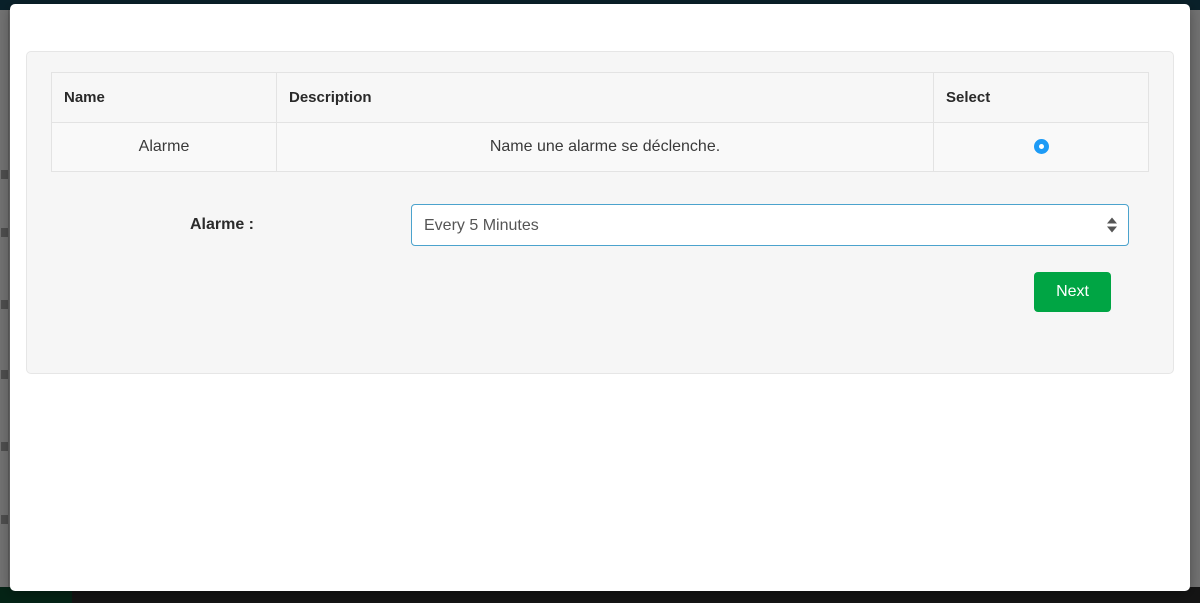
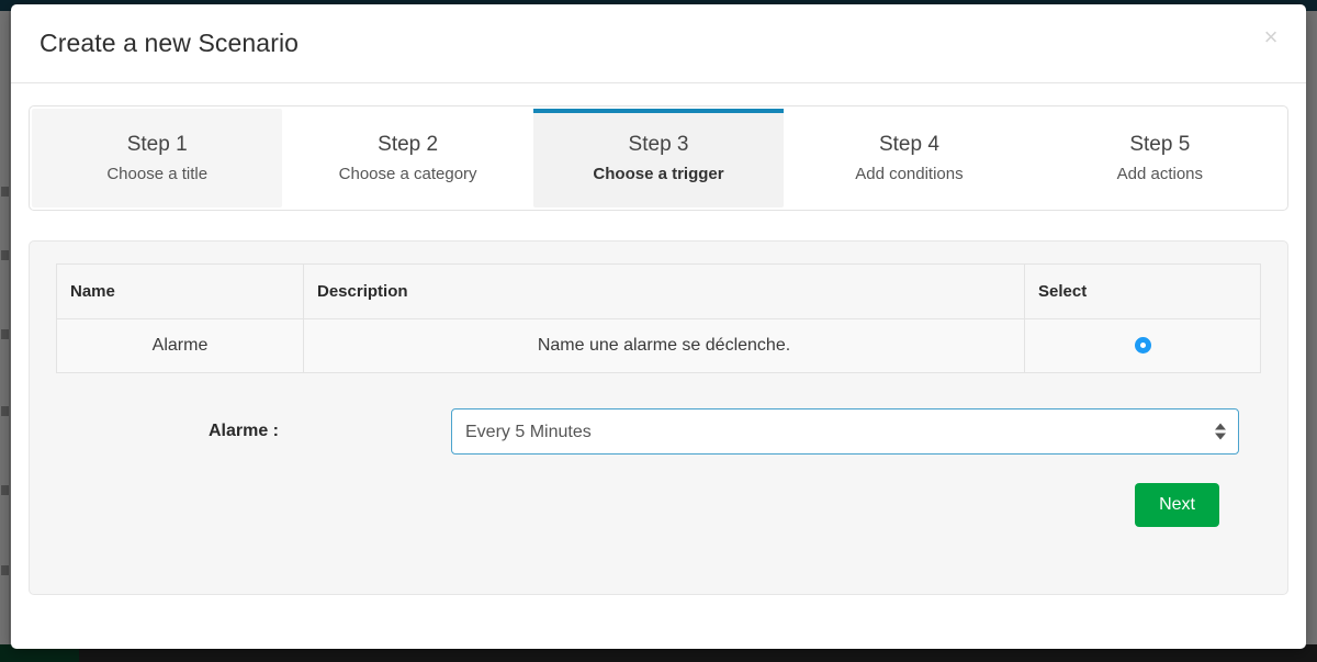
+ Create a new Scenario
+ ×
+ Step 1
+ Choose a title
+ Step 2
+ Choose a category
+ Step 3
+ Choose a trigger
+ Step 4
+ Add conditions
+ Step 5
+ Add actions
  Name	Description	Select
  Alarme	Name une alarme se déclenche.
  Alarme :
  Every 5 Minutes
  Next
